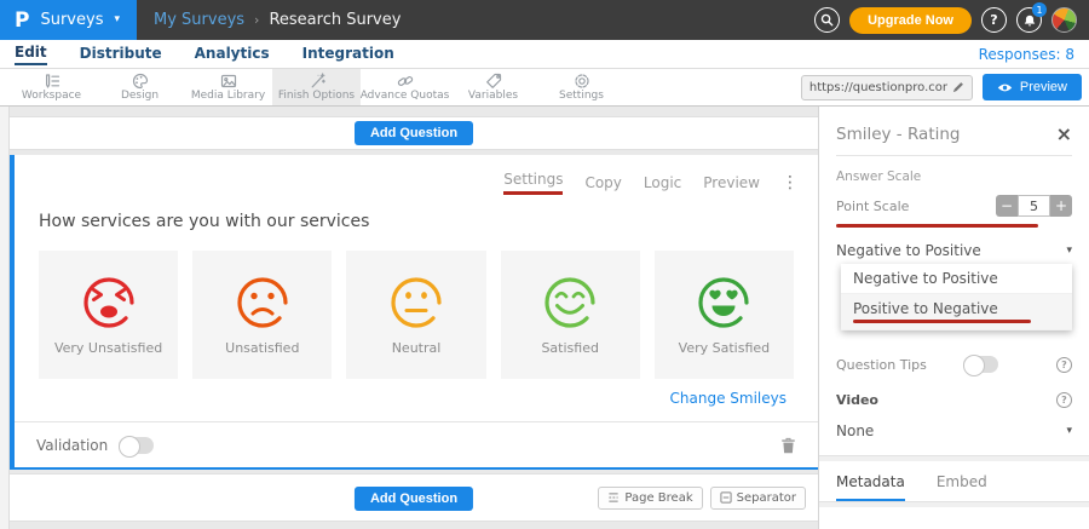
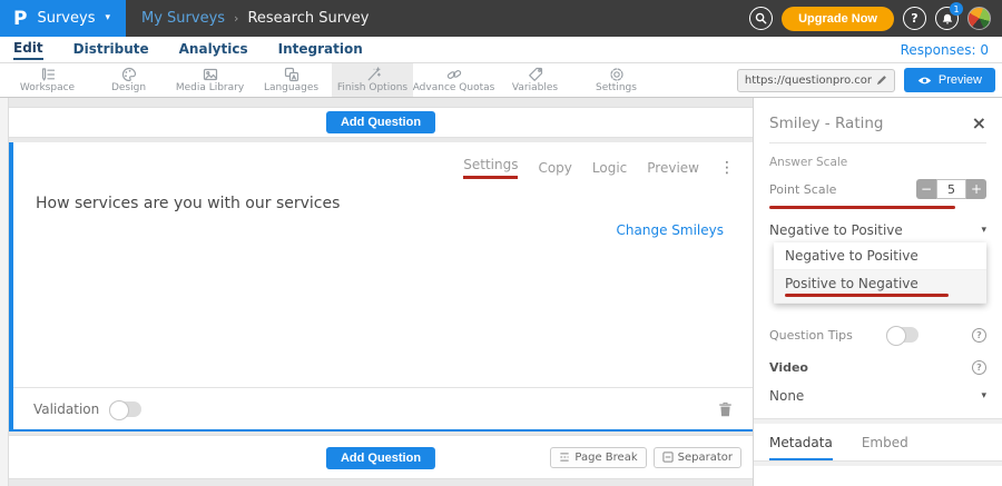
  P
  Surveys
  ▾
  My Surveys
  ›
  Research Survey
  Upgrade Now
  ?
  1
  Edit
  Distribute
  Analytics
  Integration
- Responses: 8
+ Responses: 0
  Workspace
  Design
  Media Library
+ Languages
  Finish Options
  Advance Quotas
  Variables
  Settings
  https://questionpro.co
  Preview
  Add Question
  Settings
  Copy
  Logic
  Preview
  ⋮
  How services are you with our services
- Very Unsatisfied
- Unsatisfied
- Neutral
- Satisfied
- Very Satisfied
  Change Smileys
  Validation
  Add Question
  Page Break
  Separator
  Smiley - Rating
  ×
  Answer Scale
  Point Scale
  −
  5
  +
  Negative to Positive
  ▾
  Negative to Positive
  Positive to Negative
  Question Tips
  ?
  Video
  ?
  None
  ▾
  Metadata
  Embed
